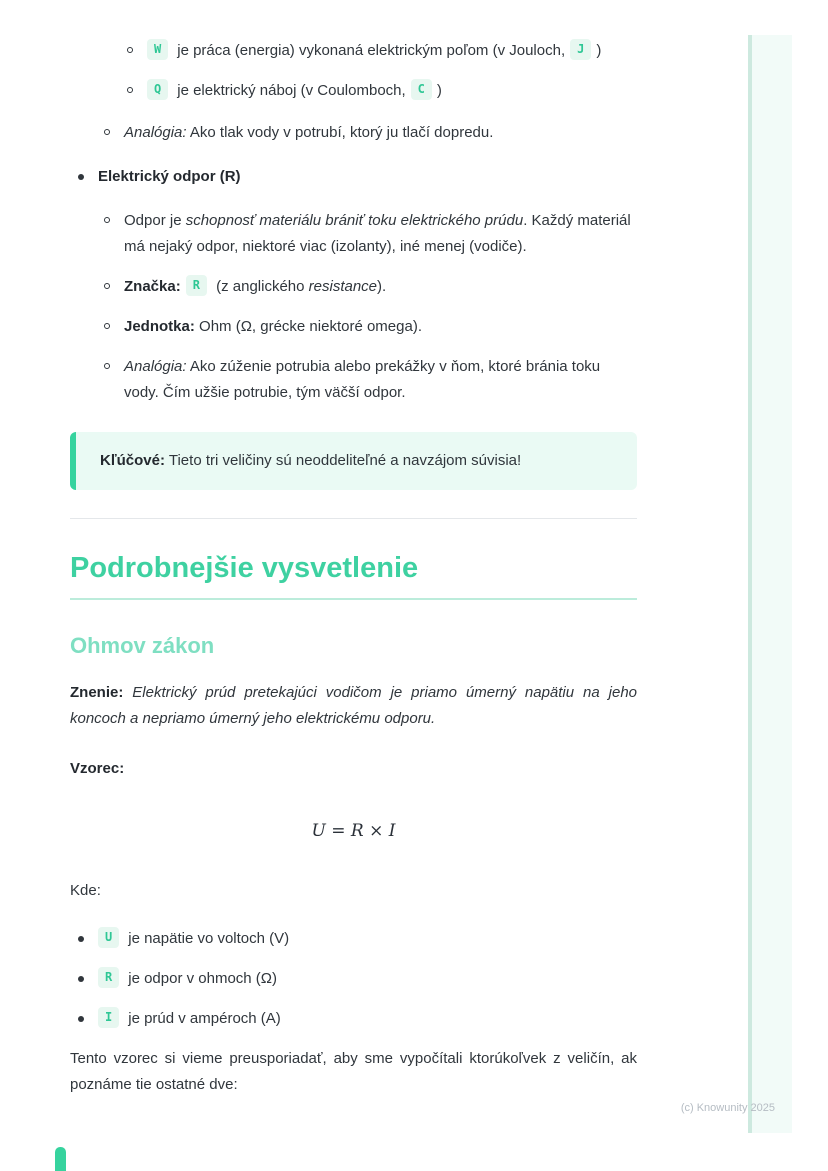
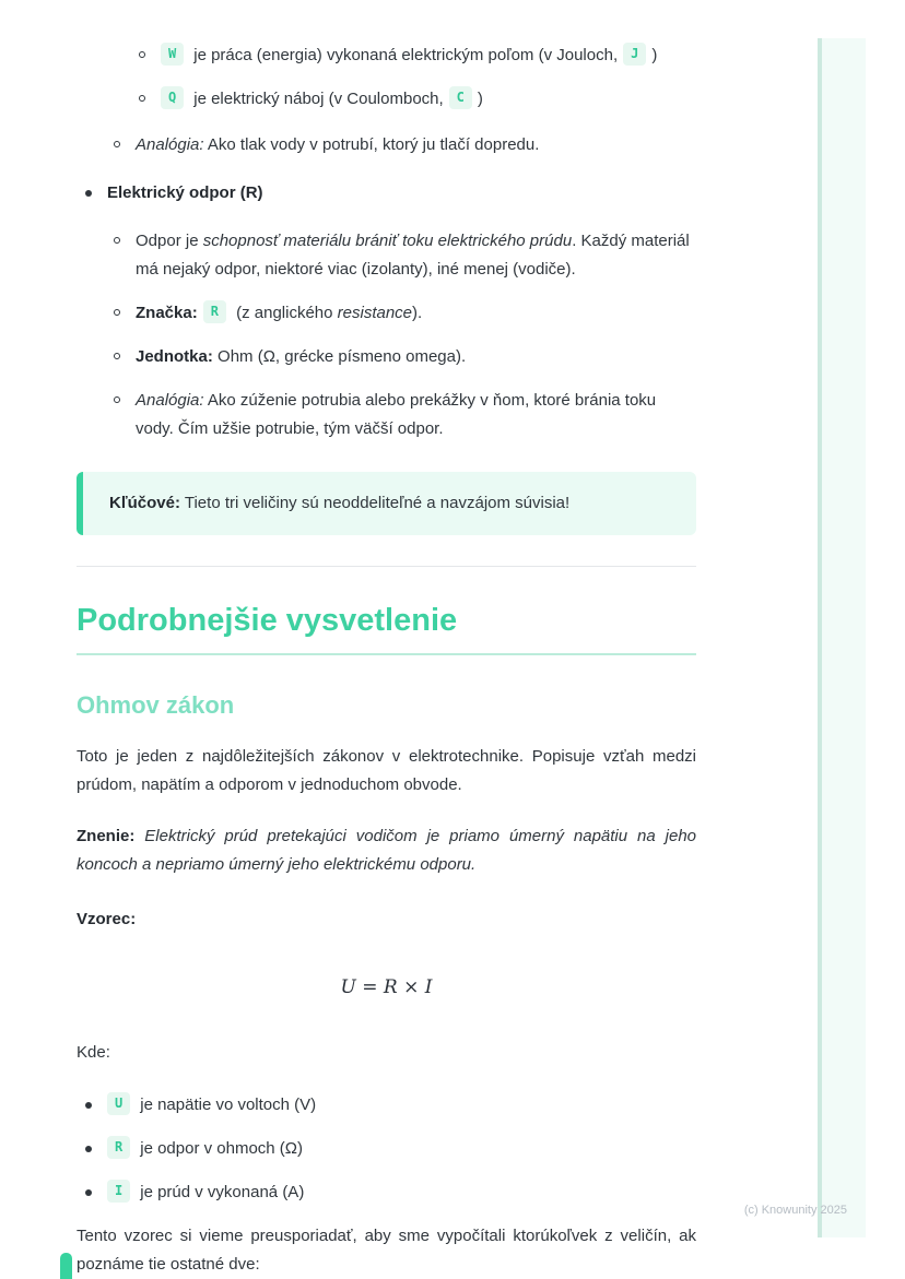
  W je práca (energia) vykonaná elektrickým poľom (v Jouloch, J )
  Q je elektrický náboj (v Coulomboch, C )
  Analógia: Ako tlak vody v potrubí, ktorý ju tlačí dopredu.
  Elektrický odpor (R)
  Odpor je schopnosť materiálu brániť toku elektrického prúdu. Každý materiál má nejaký odpor, niektoré viac (izolanty), iné menej (vodiče).
  Značka: R (z anglického resistance).
- Jednotka: Ohm (Ω, grécke niektoré omega).
+ Jednotka: Ohm (Ω, grécke písmeno omega).
  Analógia: Ako zúženie potrubia alebo prekážky v ňom, ktoré bránia toku vody. Čím užšie potrubie, tým väčší odpor.
  Kľúčové: Tieto tri veličiny sú neoddeliteľné a navzájom súvisia!
  Podrobnejšie vysvetlenie
  Ohmov zákon
+ Toto je jeden z najdôležitejších zákonov v elektrotechnike. Popisuje vzťah medzi prúdom, napätím a odporom v jednoduchom obvode.
  Znenie: Elektrický prúd pretekajúci vodičom je priamo úmerný napätiu na jeho koncoch a nepriamo úmerný jeho elektrickému odporu.
  Vzorec:
  U = R × I
  Kde:
  U je napätie vo voltoch (V)
  R je odpor v ohmoch (Ω)
- I je prúd v ampéroch (A)
+ I je prúd v vykonaná (A)
  Tento vzorec si vieme preusporiadať, aby sme vypočítali ktorúkoľvek z veličín, ak poznáme tie ostatné dve:
  (c) Knowunity 2025
